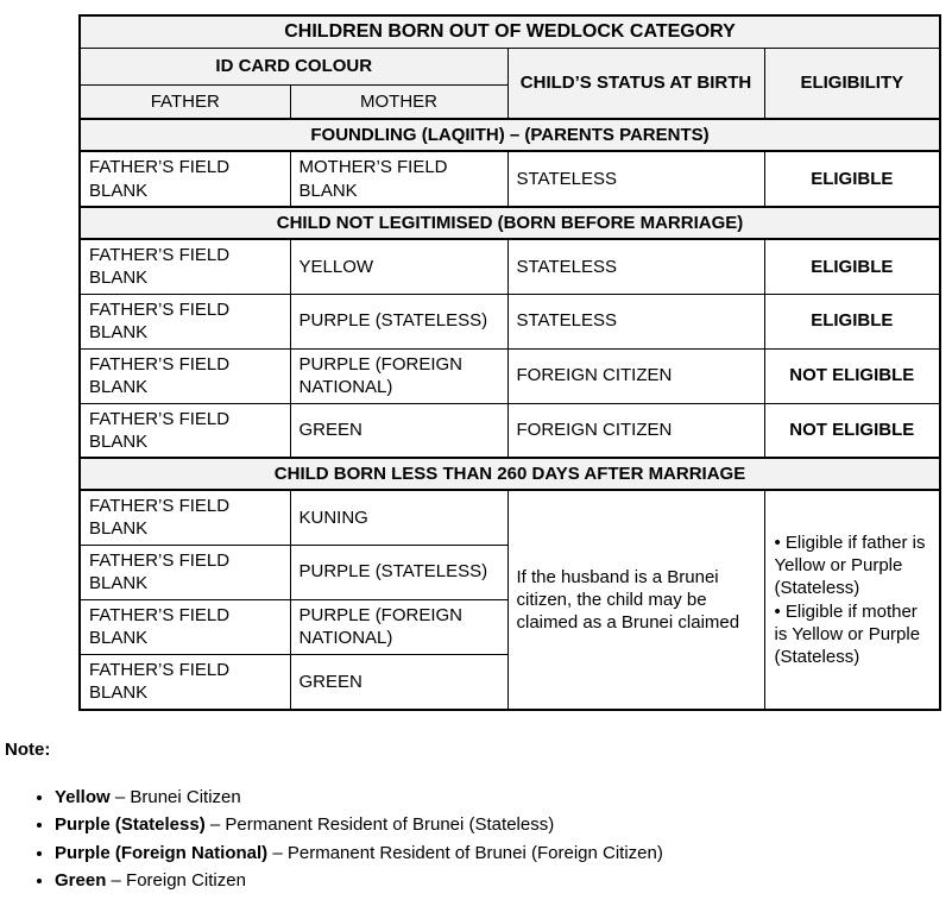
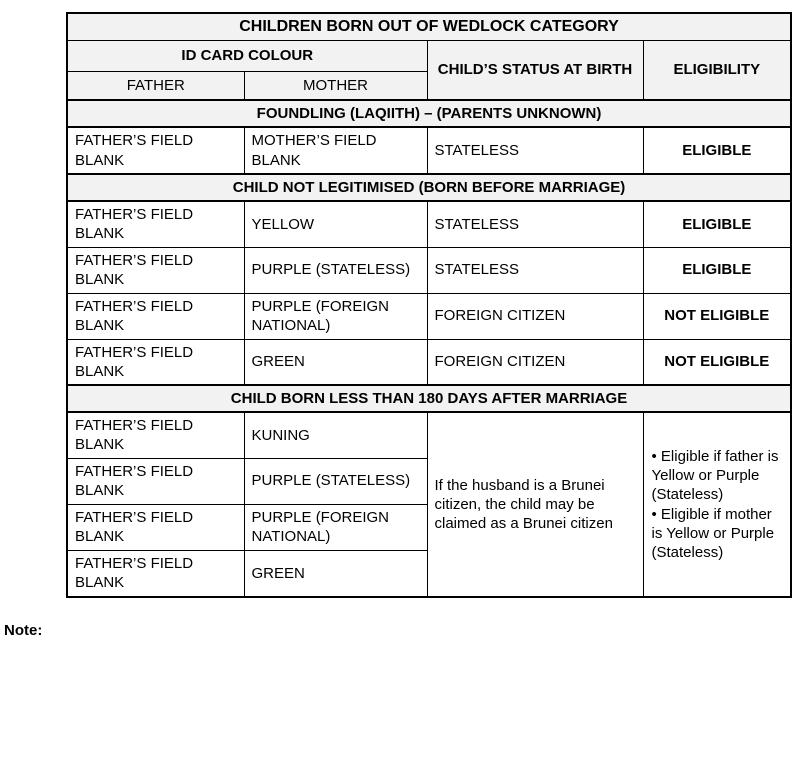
  CHILDREN BORN OUT OF WEDLOCK CATEGORY
  ID CARD COLOUR	CHILD’S STATUS AT BIRTH	ELIGIBILITY
  FATHER	MOTHER
- FOUNDLING (LAQIITH) – (PARENTS PARENTS)
+ FOUNDLING (LAQIITH) – (PARENTS UNKNOWN)
  FATHER’S FIELD BLANK	MOTHER’S FIELD BLANK	STATELESS	ELIGIBLE
  CHILD NOT LEGITIMISED (BORN BEFORE MARRIAGE)
  FATHER’S FIELD BLANK	YELLOW	STATELESS	ELIGIBLE
  FATHER’S FIELD BLANK	PURPLE (STATELESS)	STATELESS	ELIGIBLE
  FATHER’S FIELD BLANK	PURPLE (FOREIGN NATIONAL)	FOREIGN CITIZEN	NOT ELIGIBLE
  FATHER’S FIELD BLANK	GREEN	FOREIGN CITIZEN	NOT ELIGIBLE
- CHILD BORN LESS THAN 260 DAYS AFTER MARRIAGE
+ CHILD BORN LESS THAN 180 DAYS AFTER MARRIAGE
- FATHER’S FIELD BLANK	KUNING	If the husband is a Brunei citizen, the child may be claimed as a Brunei claimed	• Eligible if father is Yellow or Purple (Stateless) • Eligible if mother is Yellow or Purple (Stateless)
+ FATHER’S FIELD BLANK	KUNING	If the husband is a Brunei citizen, the child may be claimed as a Brunei citizen	• Eligible if father is Yellow or Purple (Stateless) • Eligible if mother is Yellow or Purple (Stateless)
  FATHER’S FIELD BLANK	PURPLE (STATELESS)
  FATHER’S FIELD BLANK	PURPLE (FOREIGN NATIONAL)
  FATHER’S FIELD BLANK	GREEN
  Note:
- Yellow – Brunei Citizen
- Purple (Stateless) – Permanent Resident of Brunei (Stateless)
- Purple (Foreign National) – Permanent Resident of Brunei (Foreign Citizen)
- Green – Foreign Citizen
